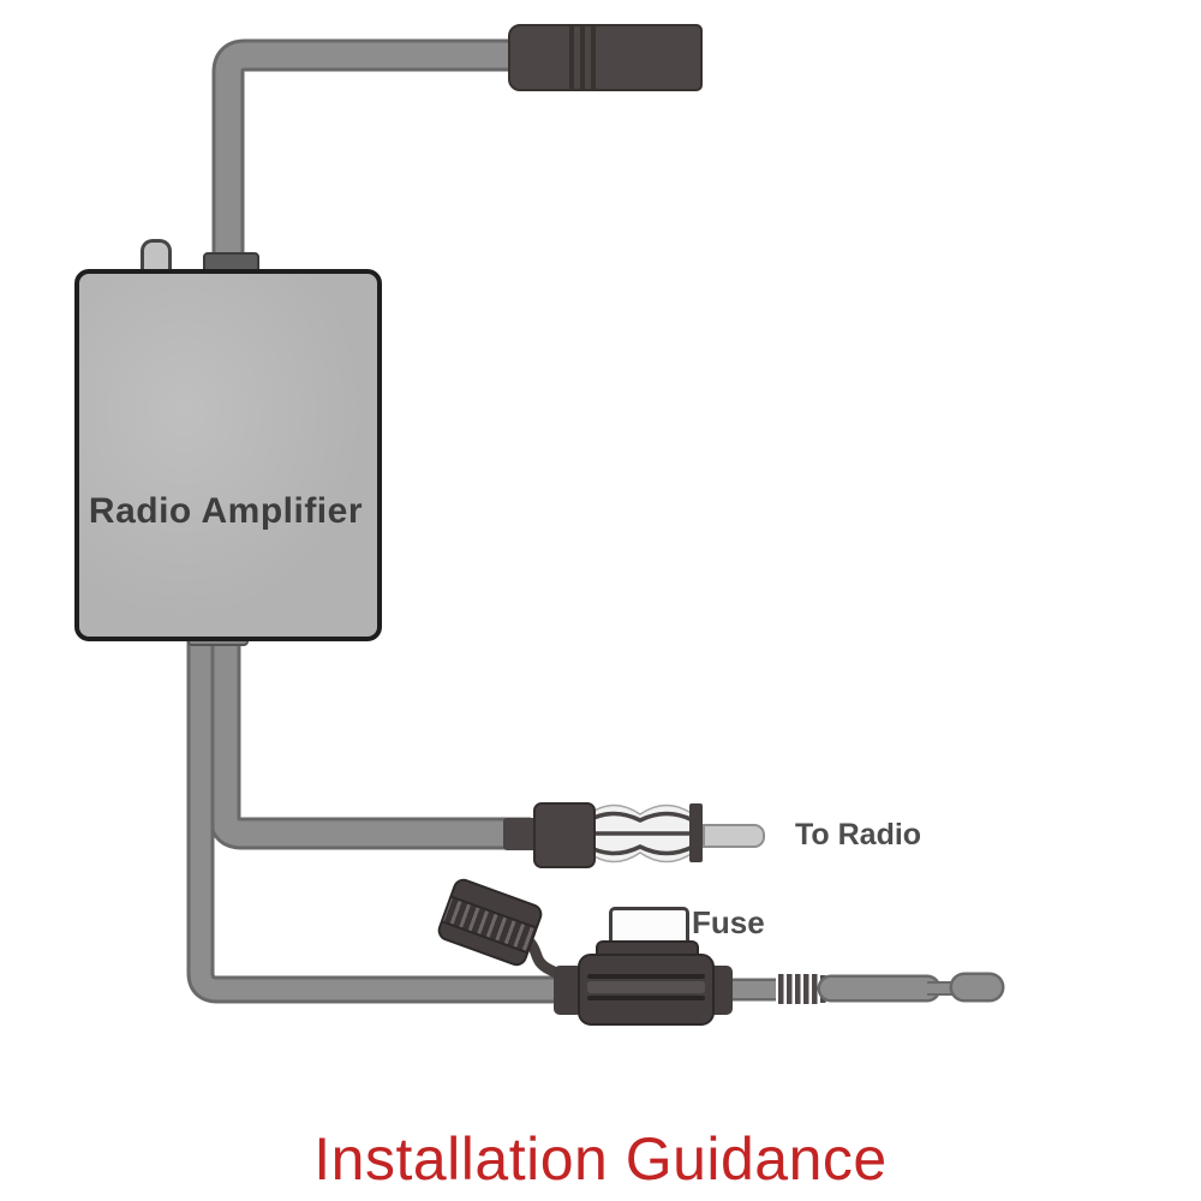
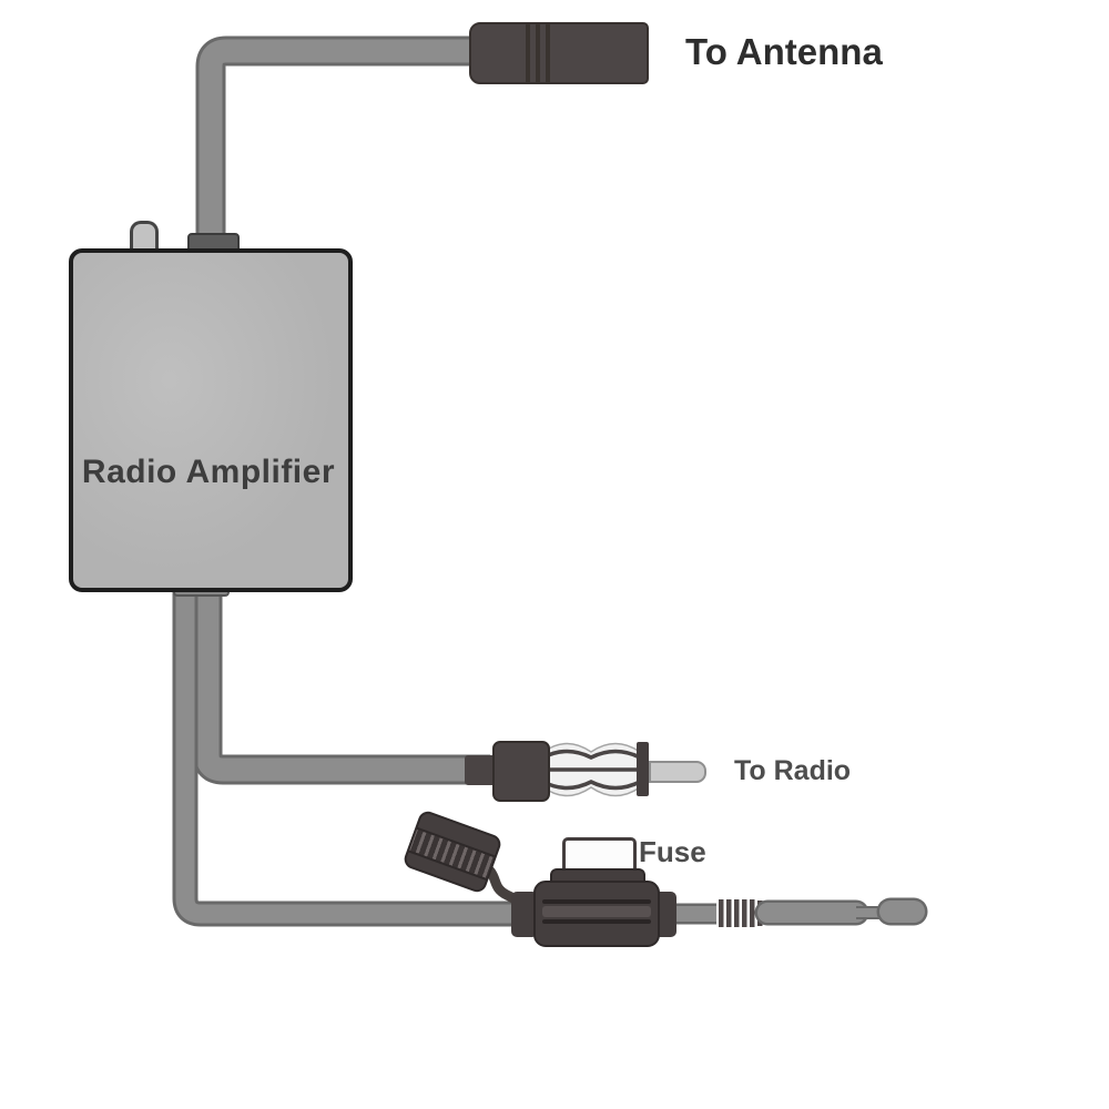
  Radio Amplifier
+ To Antenna
  To Radio
  Fuse
- Installation Guidance
